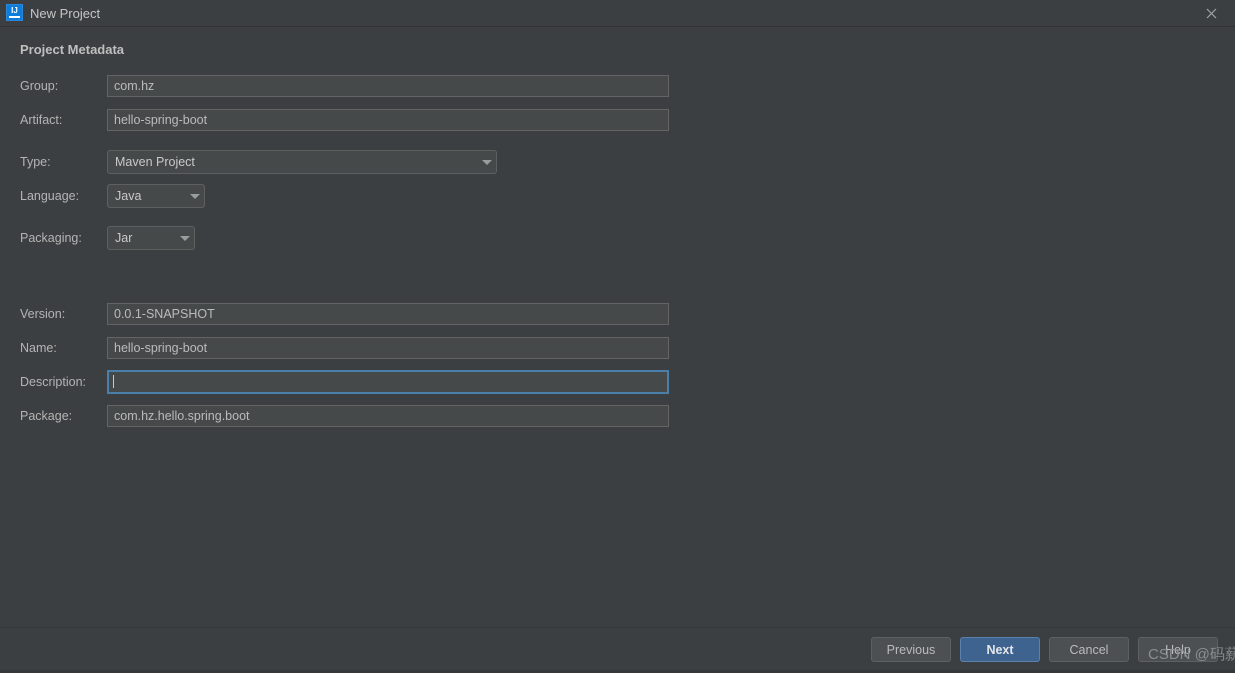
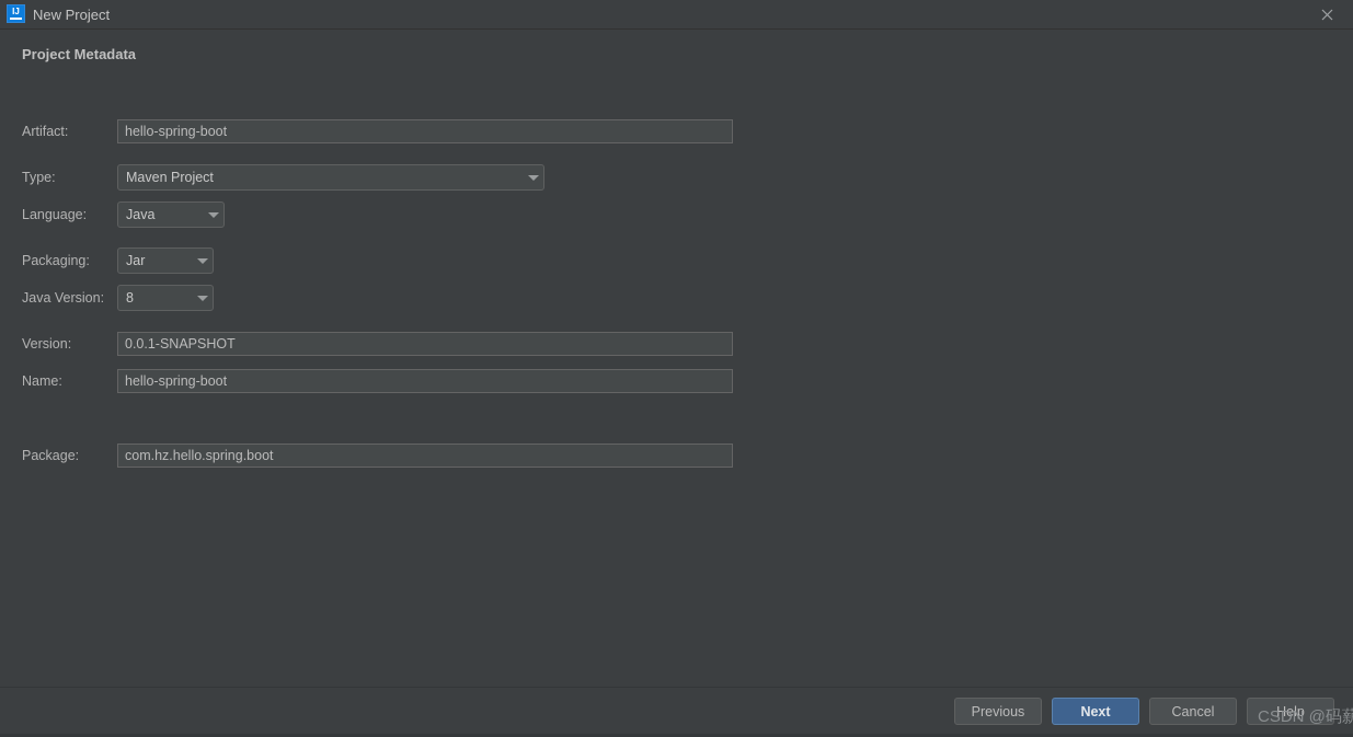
  IJ
  New Project
  Project Metadata
- Group:
- com.hz
  Artifact:
  hello-spring-boot
  Type:
  Maven Project
  Language:
  Java
  Packaging:
  Jar
+ Java Version:
+ 8
  Version:
  0.0.1-SNAPSHOT
  Name:
  hello-spring-boot
- Description:
  Package:
  com.hz.hello.spring.boot
  Previous
  Next
  Cancel
  Help
  CSDN @码薪
